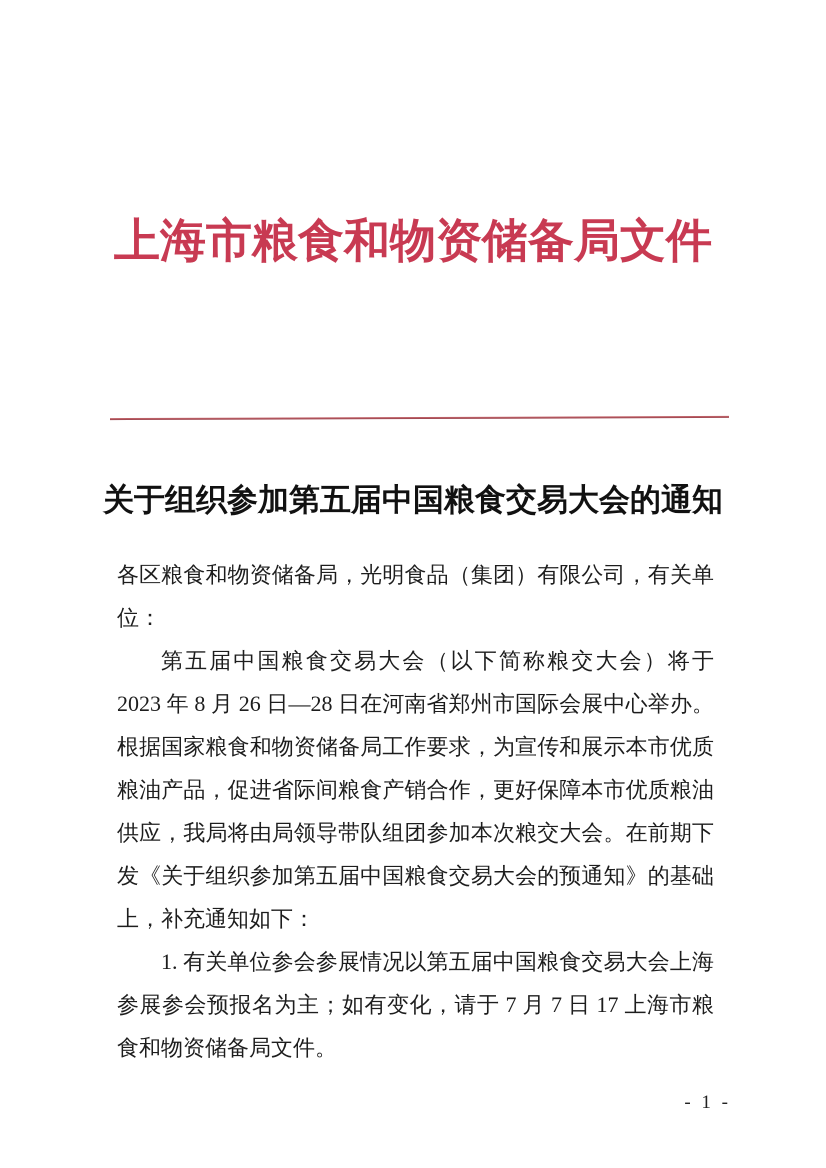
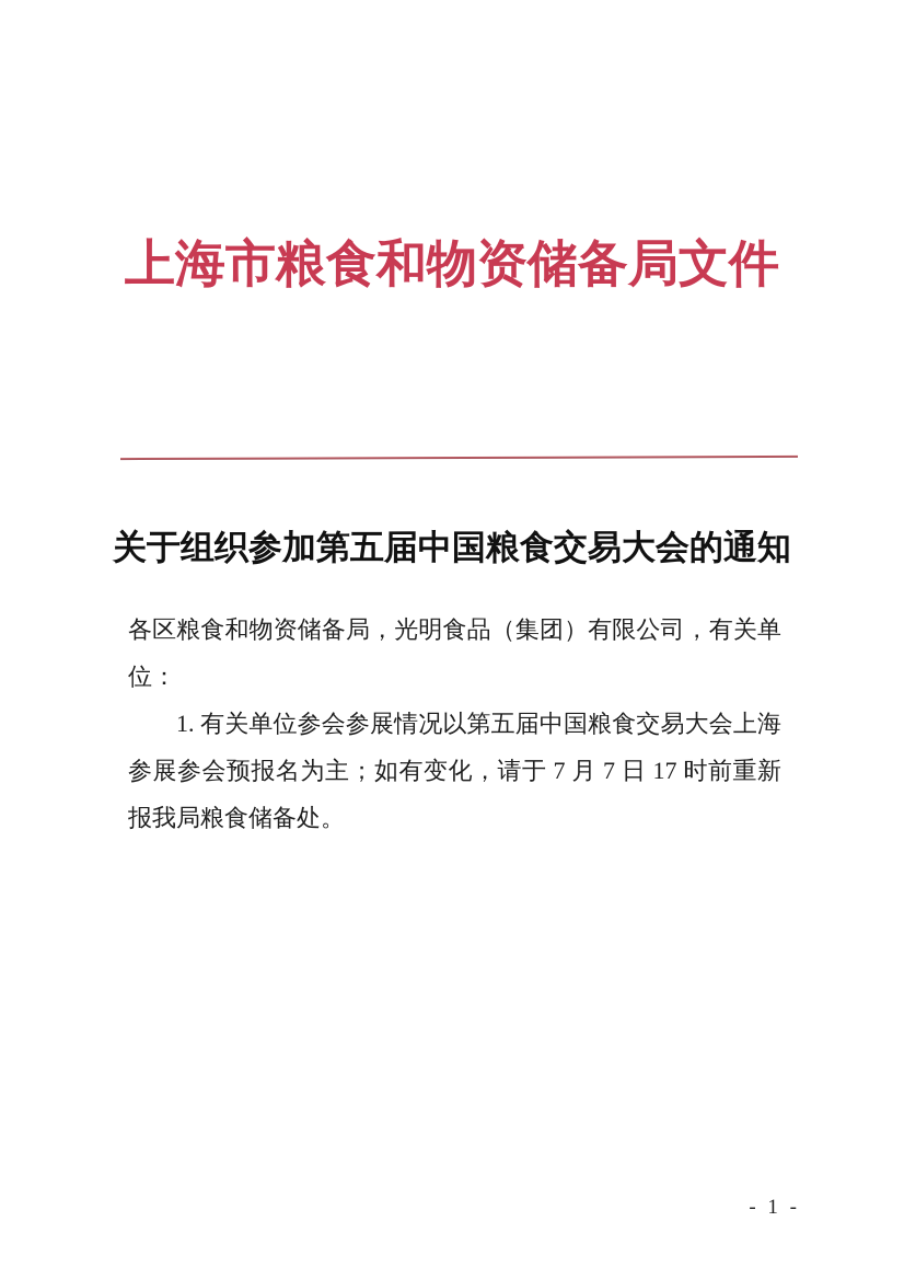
  上海市粮食和物资储备局文件
  关于组织参加第五届中国粮食交易大会的通知
  各区粮食和物资储备局，光明食品（集团）有限公司，有关单位：
- 第五届中国粮食交易大会（以下简称粮交大会）将于 2023 年 8 月 26 日—28 日在河南省郑州市国际会展中心举办。根据国家粮食和物资储备局工作要求，为宣传和展示本市优质粮油产品，促进省际间粮食产销合作，更好保障本市优质粮油供应，我局将由局领导带队组团参加本次粮交大会。在前期下发《关于组织参加第五届中国粮食交易大会的预通知》的基础上，补充通知如下：
- 1. 有关单位参会参展情况以第五届中国粮食交易大会上海参展参会预报名为主；如有变化，请于 7 月 7 日 17 上海市粮食和物资储备局文件。
+ 1. 有关单位参会参展情况以第五届中国粮食交易大会上海参展参会预报名为主；如有变化，请于 7 月 7 日 17 时前重新报我局粮食储备处。
  - 1 -
